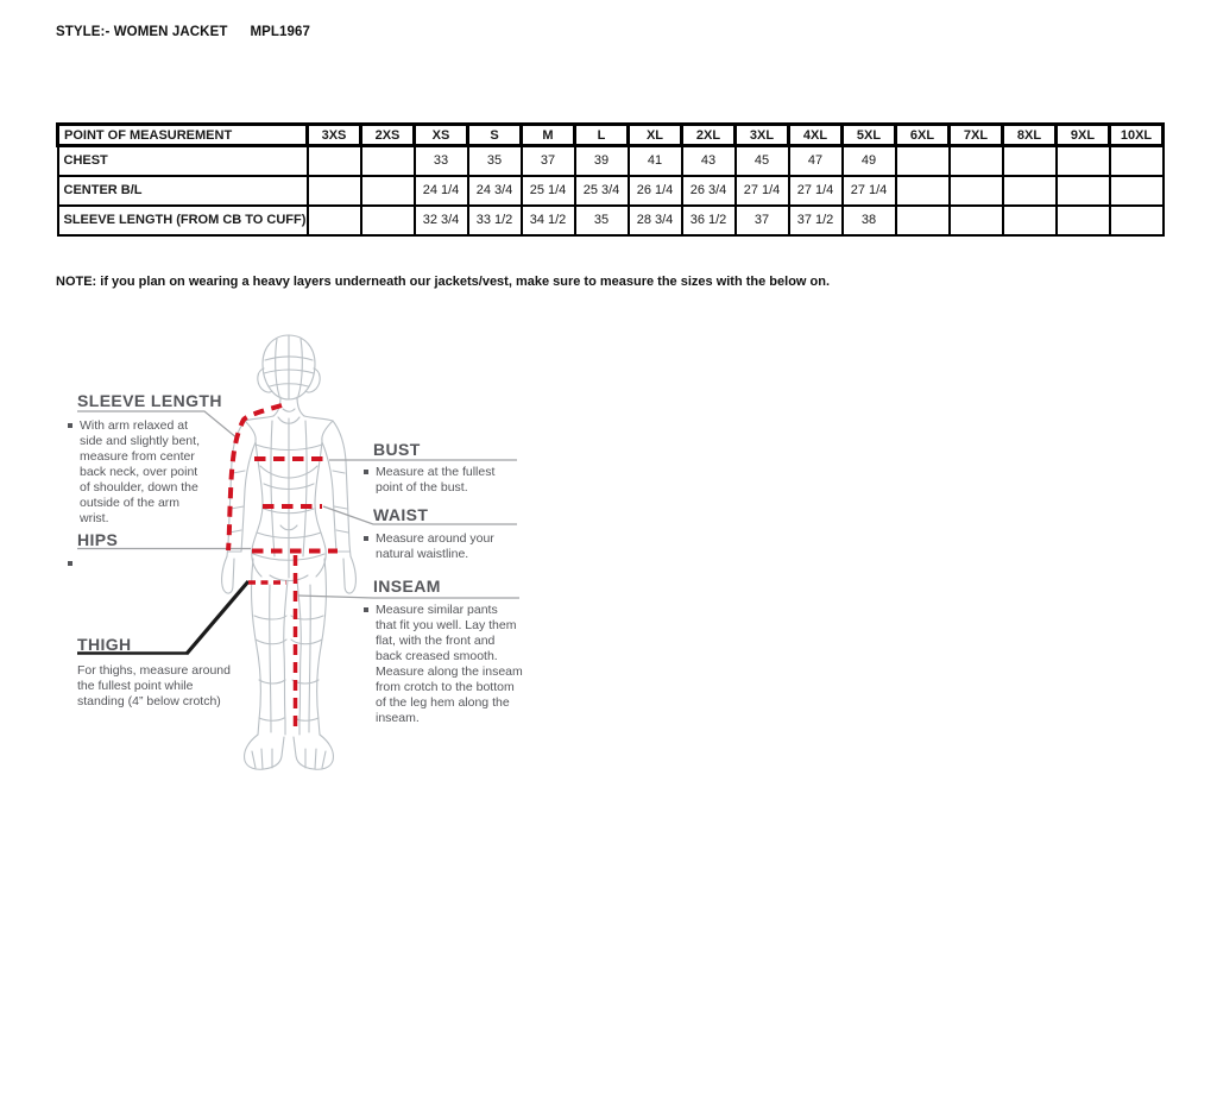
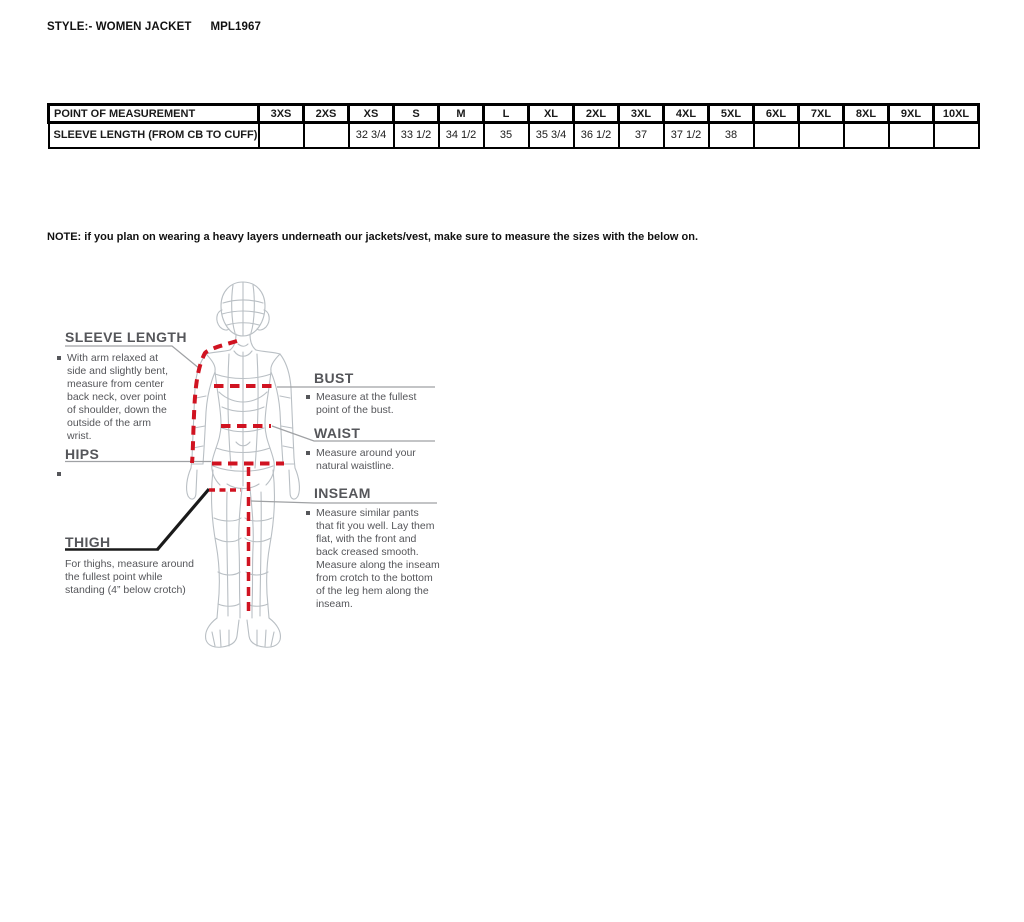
  STYLE:- WOMEN JACKET
  MPL1967
  POINT OF MEASUREMENT	3XS	2XS	XS	S	M	L	XL	2XL	3XL	4XL	5XL	6XL	7XL	8XL	9XL	10XL
- CHEST			33	35	37	39	41	43	45	47	49
- CENTER B/L			24 1/4	24 3/4	25 1/4	25 3/4	26 1/4	26 3/4	27 1/4	27 1/4	27 1/4
- SLEEVE LENGTH (FROM CB TO CUFF)			32 3/4	33 1/2	34 1/2	35	28 3/4	36 1/2	37	37 1/2	38
+ SLEEVE LENGTH (FROM CB TO CUFF)			32 3/4	33 1/2	34 1/2	35	35 3/4	36 1/2	37	37 1/2	38
  NOTE: if you plan on wearing a heavy layers underneath our jackets/vest, make sure to measure the sizes with the below on.
  SLEEVE LENGTH
  With arm relaxed at
  side and slightly bent,
  measure from center
  back neck, over point
  of shoulder, down the
  outside of the arm
  wrist.
  HIPS
  THIGH
  For thighs, measure around
  the fullest point while
  standing (4” below crotch)
  BUST
  Measure at the fullest
  point of the bust.
  WAIST
  Measure around your
  natural waistline.
  INSEAM
  Measure similar pants
  that fit you well. Lay them
  flat, with the front and
  back creased smooth.
  Measure along the inseam
  from crotch to the bottom
  of the leg hem along the
  inseam.
